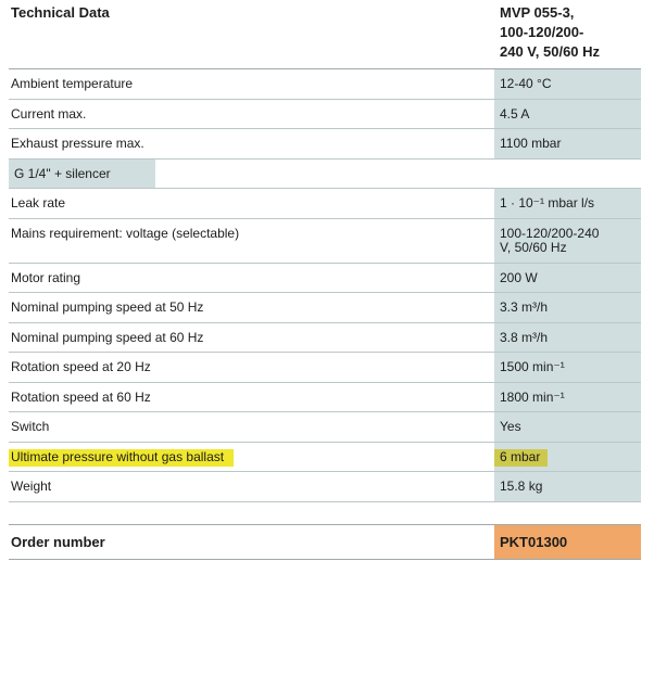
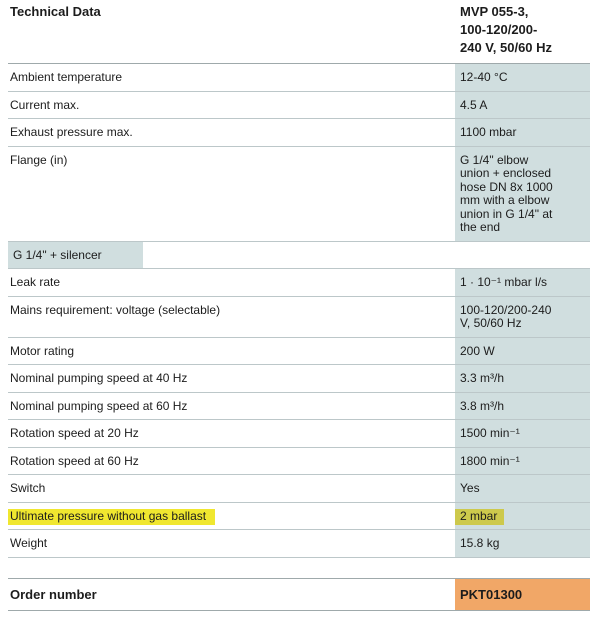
  Technical Data
  MVP 055-3,
  100-120/200-
  240 V, 50/60 Hz
  Ambient temperature
  12-40 °C
  Current max.
  4.5 A
  Exhaust pressure max.
  1100 mbar
+ Flange (in)
+ G 1/4" elbow
+ union + enclosed
+ hose DN 8x 1000
+ mm with a elbow
+ union in G 1/4" at
+ the end
  G 1/4" + silencer
  Leak rate
  1 · 10⁻¹ mbar l/s
  Mains requirement: voltage (selectable)
  100-120/200-240
  V, 50/60 Hz
  Motor rating
  200 W
- Nominal pumping speed at 50 Hz
+ Nominal pumping speed at 40 Hz
  3.3 m³/h
  Nominal pumping speed at 60 Hz
  3.8 m³/h
  Rotation speed at 20 Hz
  1500 min⁻¹
  Rotation speed at 60 Hz
  1800 min⁻¹
  Switch
  Yes
  Ultimate pressure without gas ballast
- 6 mbar
+ 2 mbar
  Weight
  15.8 kg
  Order number
  PKT01300
